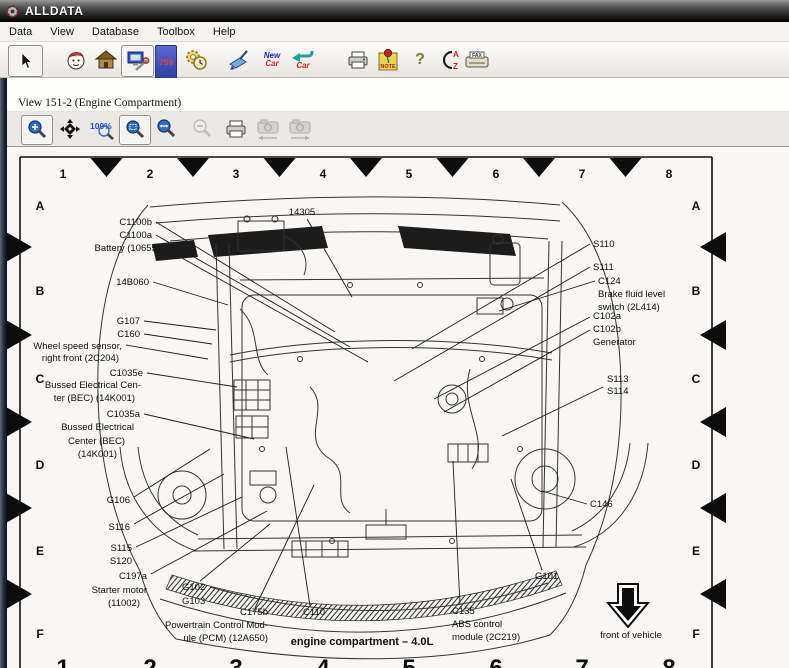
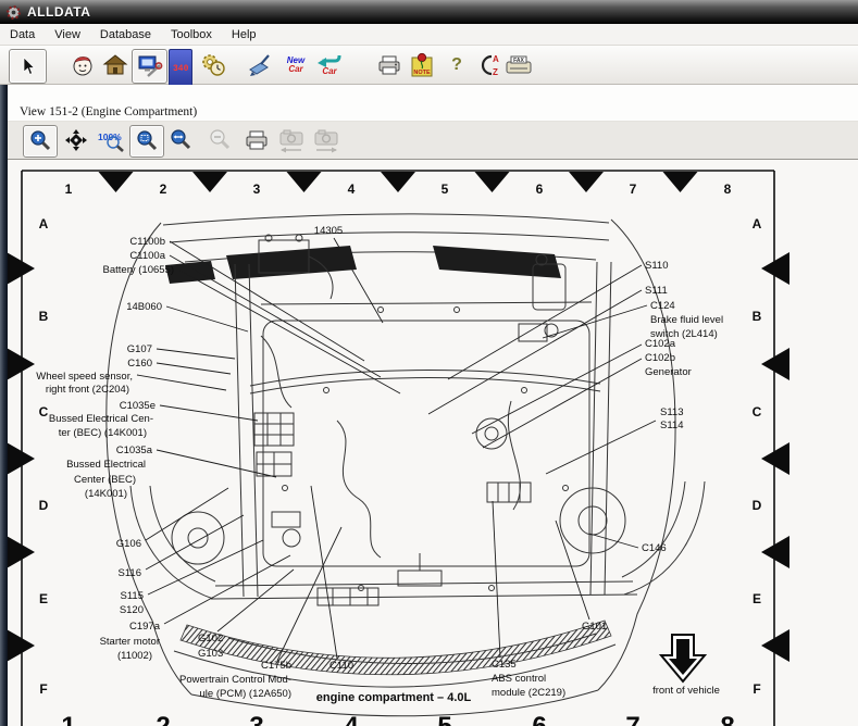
  ALLDATA
  Data
  View
  Database
  Toolbox
  Help
- 750
+ 340
  New
  Car
  Car
  ?
  A
  Z
  View 151-2 (Engine Compartment)
  10%
  1
  2
  3
  4
  5
  6
  7
  8
  A
  B
  C
  D
  E
  F
  A
  B
  C
  D
  E
  F
  14305
  C1100b
  C1100a
  Battery (10655)
  14B060
  G107
  C160
  Wheel speed sensor,
  right front (2C204)
  C1035e
  Bussed Electrical Cen-
  ter (BEC) (14K001)
  C1035a
  Bussed Electrical
  Center (BEC)
  (14K001)
  G106
  S116
  S115
  S120
  C197a
  Starter motor
  (11002)
  G102
  G103
  C175b
  Powertrain Control Mod-
  ule (PCM) (12A650)
  C110
  C135
  ABS control
  module (2C219)
  G101
  S110
  S111
  C124
  Brake fluid level
  switch (2L414)
  C102a
  C102b
  Generator
  S113
  S114
  C146
  engine compartment – 4.0L
  front of vehicle
